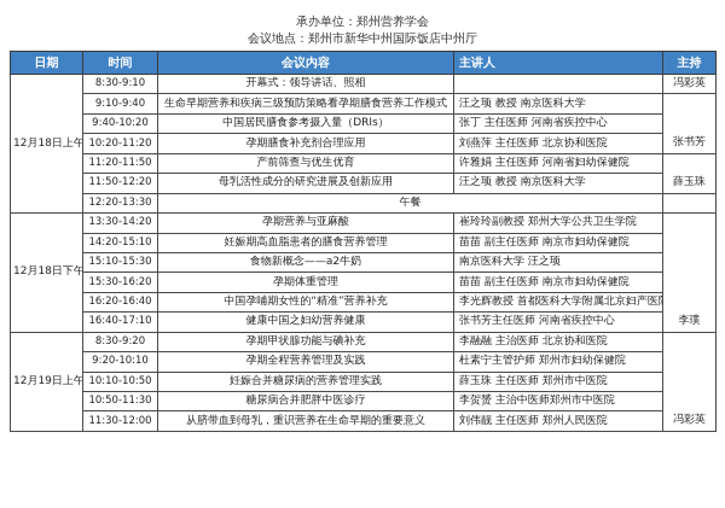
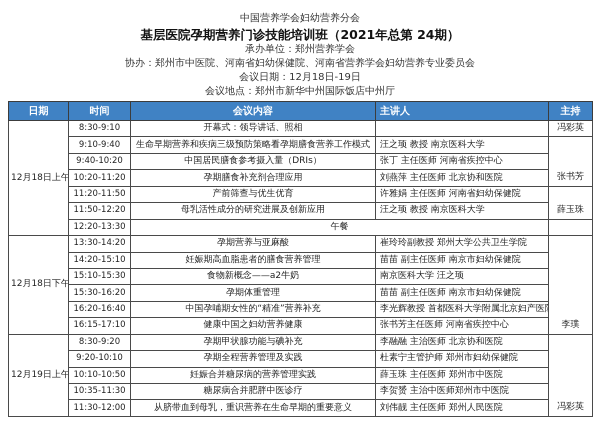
+ 中国营养学会妇幼营养分会
+ 基层医院孕期营养门诊技能培训班（2021年总第 24期）
  承办单位：郑州营养学会
+ 协办：郑州市中医院、河南省妇幼保健院、河南省营养学会妇幼营养专业委员会
+ 会议日期：12月18日-19日
  会议地点：郑州市新华中州国际饭店中州厅
  日期	时间	会议内容	主讲人	主持
  12月18日上午	8:30-9:10	开幕式：领导讲话、照相		冯彩英
  9:10-9:40	生命早期营养和疾病三级预防策略看孕期膳食营养工作模式	汪之顼 教授 南京医科大学	张书芳
  9:40-10:20	中国居民膳食参考摄入量（DRIs）	张丁 主任医师 河南省疾控中心
  10:20-11:20	孕期膳食补充剂合理应用	刘燕萍 主任医师 北京协和医院
  11:20-11:50	产前筛查与优生优育	许雅娟 主任医师 河南省妇幼保健院	薛玉珠
  11:50-12:20	母乳活性成分的研究进展及创新应用	汪之顼 教授 南京医科大学
  12:20-13:30	午餐
  12月18日下午	13:30-14:20	孕期营养与亚麻酸	崔玲玲副教授 郑州大学公共卫生学院	李璞
  14:20-15:10	妊娠期高血脂患者的膳食营养管理	苗苗 副主任医师 南京市妇幼保健院
  15:10-15:30	食物新概念——a2牛奶	南京医科大学 汪之顼
  15:30-16:20	孕期体重管理	苗苗 副主任医师 南京市妇幼保健院
  16:20-16:40	中国孕哺期女性的“精准”营养补充	李光辉教授 首都医科大学附属北京妇产医
- 16:40-17:10	健康中国之妇幼营养健康	张书芳主任医师 河南省疾控中心
+ 16:15-17:10	健康中国之妇幼营养健康	张书芳主任医师 河南省疾控中心
  12月19日上午	8:30-9:20	孕期甲状腺功能与碘补充	李融融 主治医师 北京协和医院	冯彩英
  9:20-10:10	孕期全程营养管理及实践	杜素宁主管护师 郑州市妇幼保健院
  10:10-10:50	妊娠合并糖尿病的营养管理实践	薛玉珠 主任医师 郑州市中医院
- 10:50-11:30	糖尿病合并肥胖中医诊疗	李贺赟 主治中医师郑州市中医院
+ 10:35-11:30	糖尿病合并肥胖中医诊疗	李贺赟 主治中医师郑州市中医院
  11:30-12:00	从脐带血到母乳，重识营养在生命早期的重要意义	刘伟靓 主任医师 郑州人民医院
